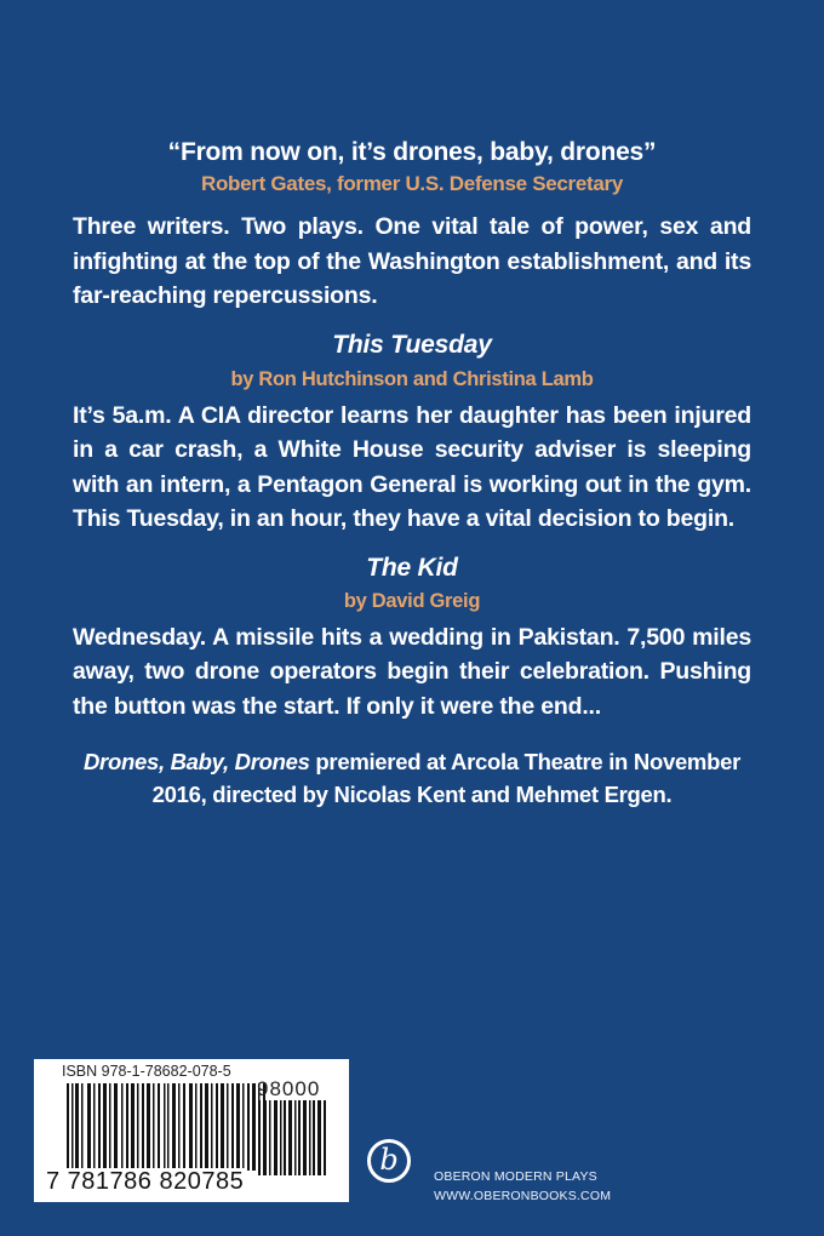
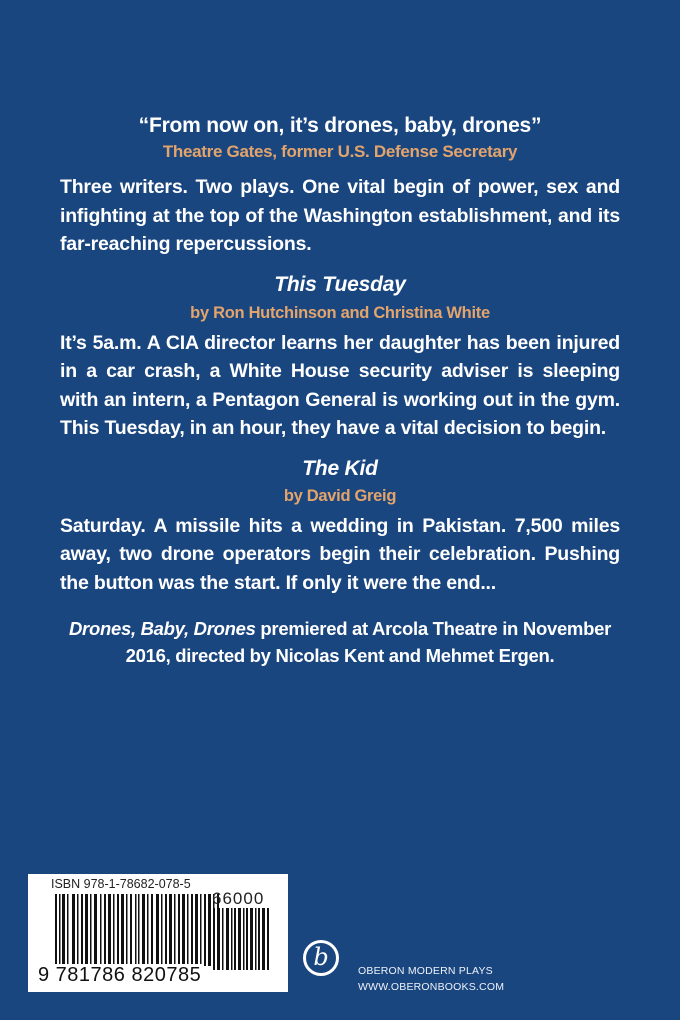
  “From now on, it’s drones, baby, drones”
- Robert Gates, former U.S. Defense Secretary
+ Theatre Gates, former U.S. Defense Secretary
- Three writers. Two plays. One vital tale of power, sex and infighting at the top of the Washington establishment, and its far-reaching repercussions.
+ Three writers. Two plays. One vital begin of power, sex and infighting at the top of the Washington establishment, and its far-reaching repercussions.
  This Tuesday
- by Ron Hutchinson and Christina Lamb
+ by Ron Hutchinson and Christina White
  It’s 5a.m. A CIA director learns her daughter has been injured in a car crash, a White House security adviser is sleeping with an intern, a Pentagon General is working out in the gym. This Tuesday, in an hour, they have a vital decision to begin.
  The Kid
  by David Greig
- Wednesday. A missile hits a wedding in Pakistan. 7,500 miles away, two drone operators begin their celebration. Pushing the button was the start. If only it were the end...
+ Saturday. A missile hits a wedding in Pakistan. 7,500 miles away, two drone operators begin their celebration. Pushing the button was the start. If only it were the end...
  Drones, Baby, Drones premiered at Arcola Theatre in November 2016, directed by Nicolas Kent and Mehmet Ergen.
  ISBN 978-1-78682-078-5
- 98000
+ 66000
- 7 781786 820785
+ 9 781786 820785
  b
  OBERON MODERN PLAYS
  WWW.OBERONBOOKS.COM
